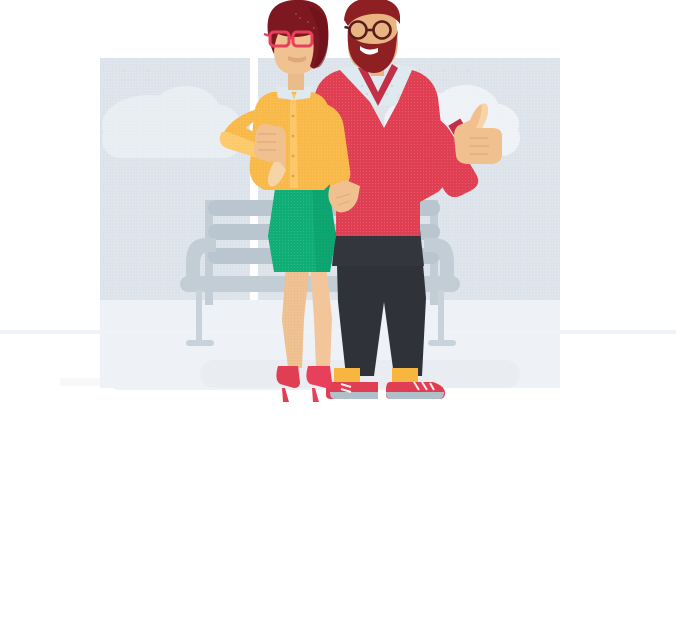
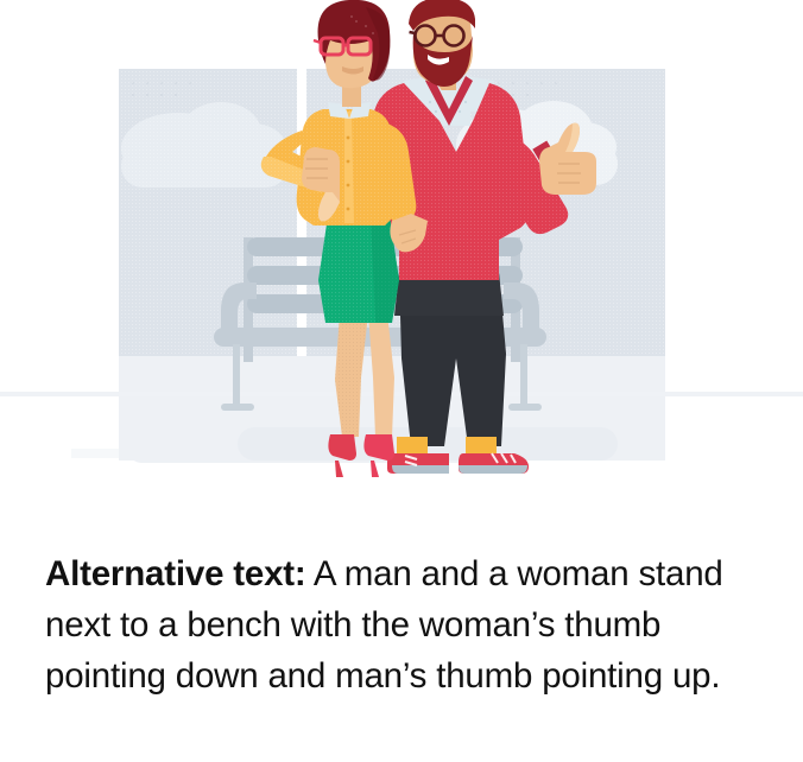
+ Alternative text: A man and a woman stand next to a bench with the woman’s thumb pointing down and man’s thumb pointing up.
